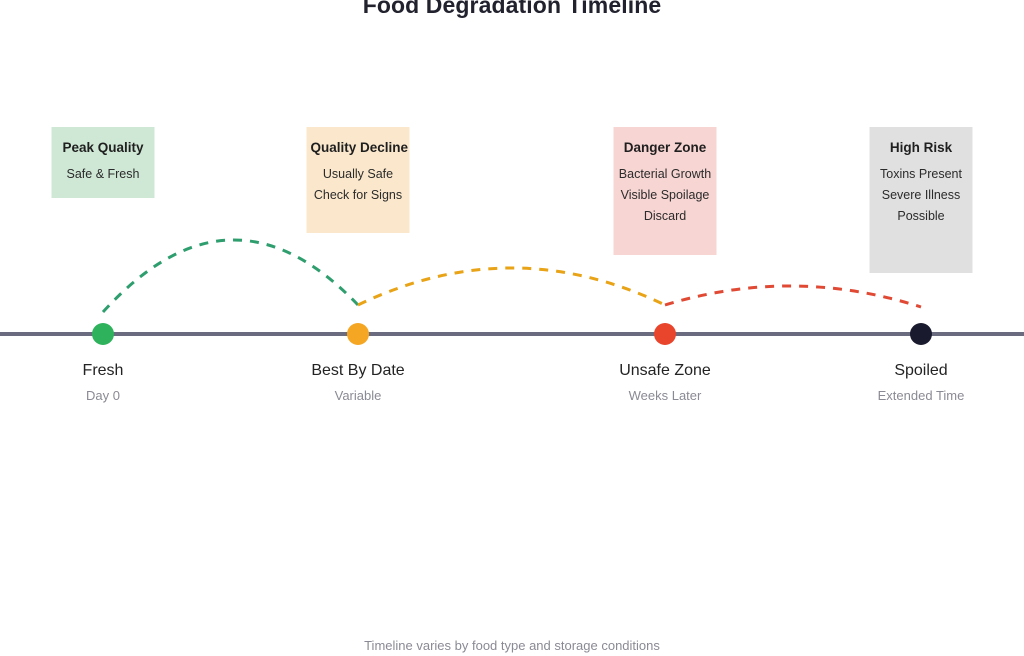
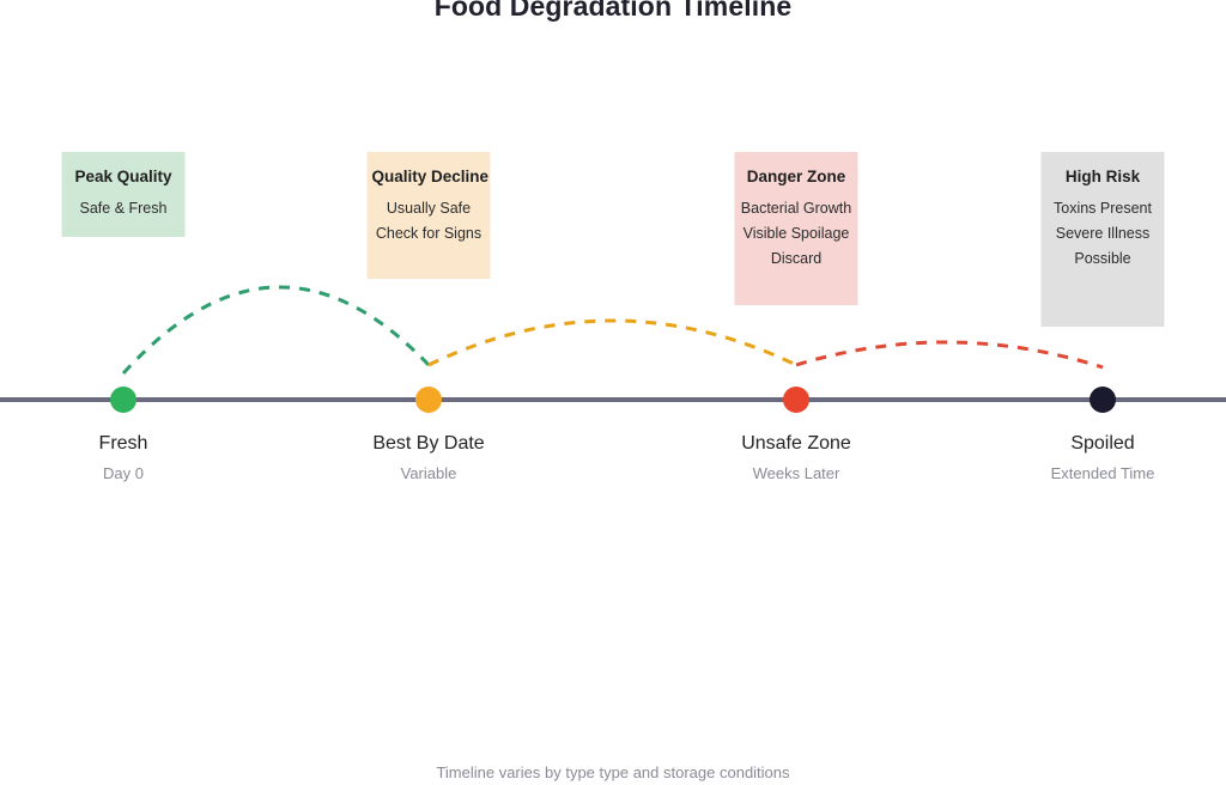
  Food Degradation Timeline
  Peak Quality
  Safe & Fresh
  Fresh
  Day 0
  Quality Decline
  Usually Safe
  Check for Signs
  Best By Date
  Variable
  Danger Zone
  Bacterial Growth
  Visible Spoilage
  Discard
  Unsafe Zone
  Weeks Later
  High Risk
  Toxins Present
  Severe Illness
  Possible
  Spoiled
  Extended Time
- Timeline varies by food type and storage conditions
+ Timeline varies by type type and storage conditions
